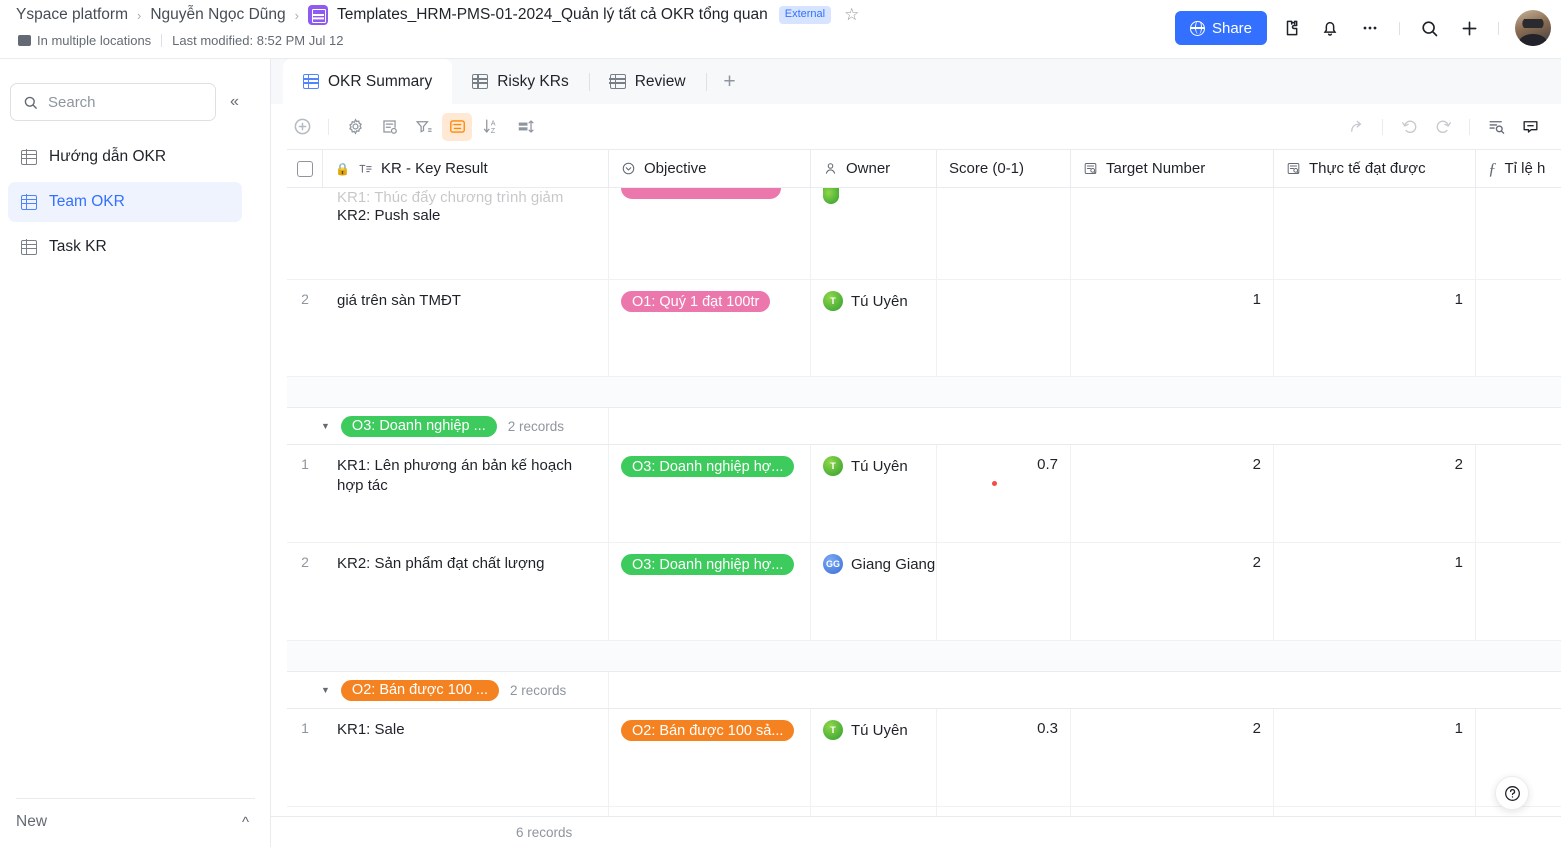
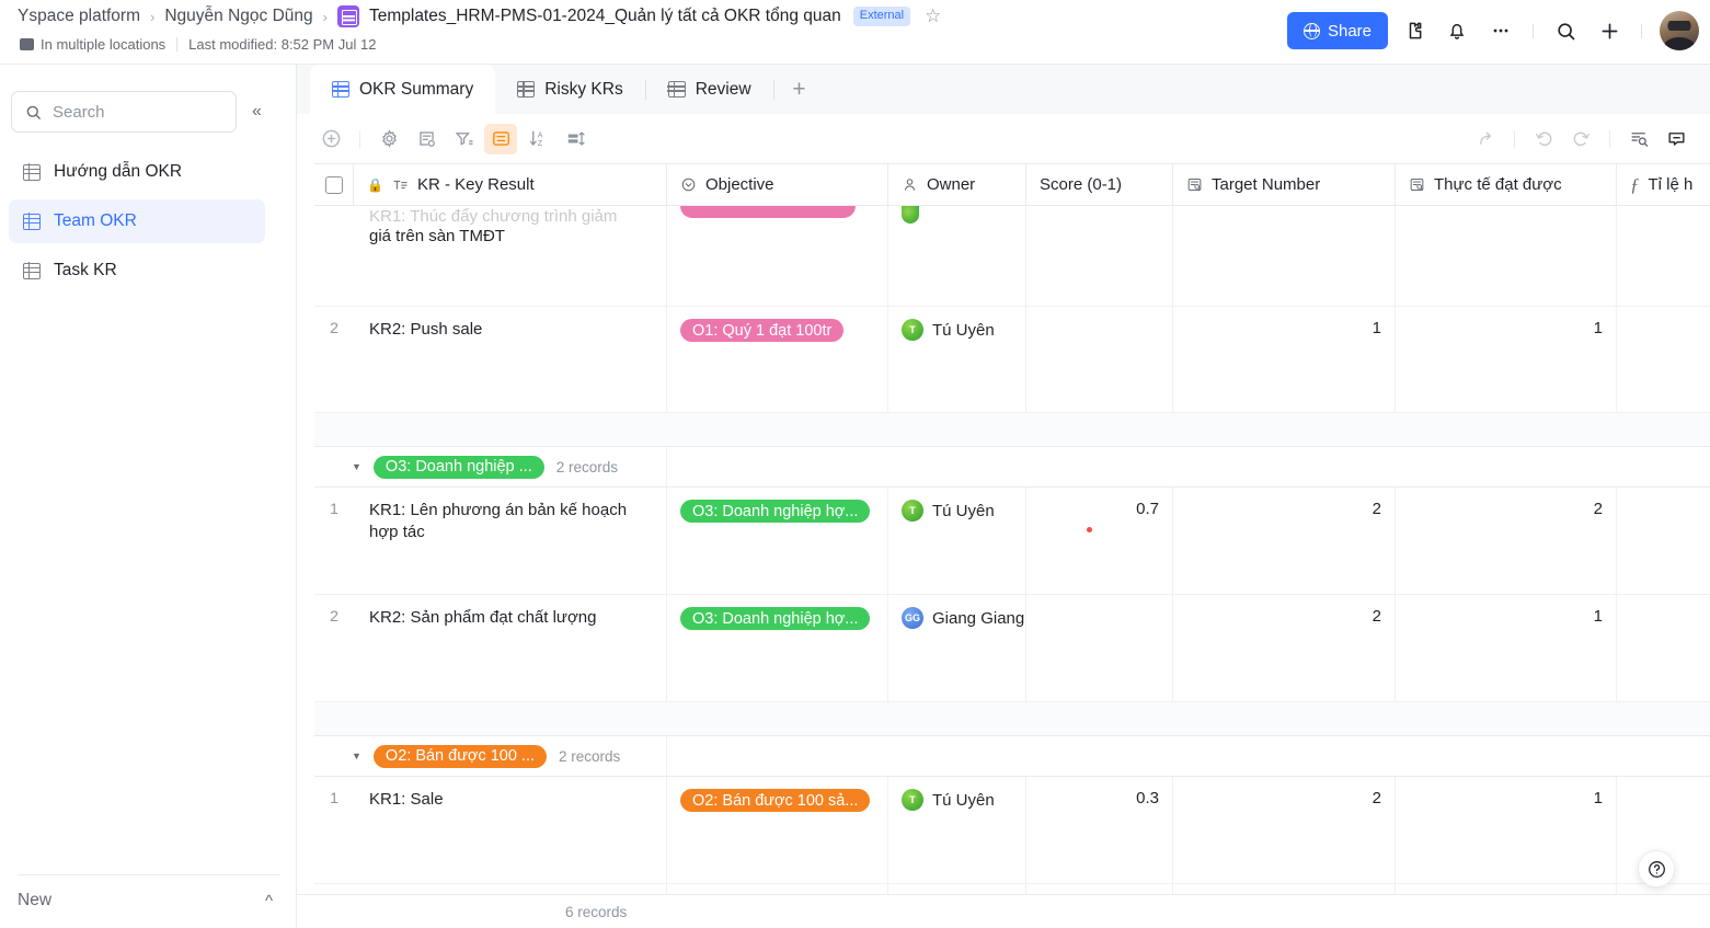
  Yspace platform
  ›
  Nguyễn Ngọc Dũng
  ›
  Templates_HRM-PMS-01-2024_Quản lý tất cả OKR tổng quan
  External
  ☆
  In multiple locations
  Last modified: 8:52 PM Jul 12
  Share
  Search
  «
  Hướng dẫn OKR
  Team OKR
  Task KR
  New
  ^
  OKR Summary
  Risky KRs
  Review
  +
  A
  Z
  🔒
  KR - Key Result
  Objective
  Owner
  Score (0-1)
  Target Number
  Thực tế đạt được
  ƒ
  Tỉ lệ h
  KR1: Thúc đẩy chương trình giảm
- KR2: Push sale
+ giá trên sàn TMĐT
  2
- giá trên sàn TMĐT
+ KR2: Push sale
  O1: Quý 1 đạt 100tr
  T
  Tú Uyên
  1
  1
  ▼
  O3: Doanh nghiệp ...
  2 records
  1
  KR1: Lên phương án bản kế hoạch hợp tác
  O3: Doanh nghiệp hợ...
  T
  Tú Uyên
  0.7
  2
  2
  2
  KR2: Sản phẩm đạt chất lượng
  O3: Doanh nghiệp hợ...
  GG
  Giang Giang
  2
  1
  ▼
  O2: Bán được 100 ...
  2 records
  1
  KR1: Sale
  O2: Bán được 100 sả...
  T
  Tú Uyên
  0.3
  2
  1
  6 records
